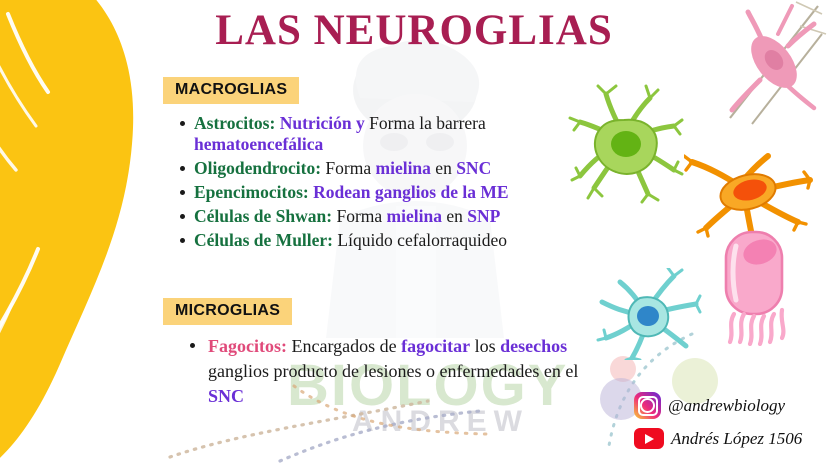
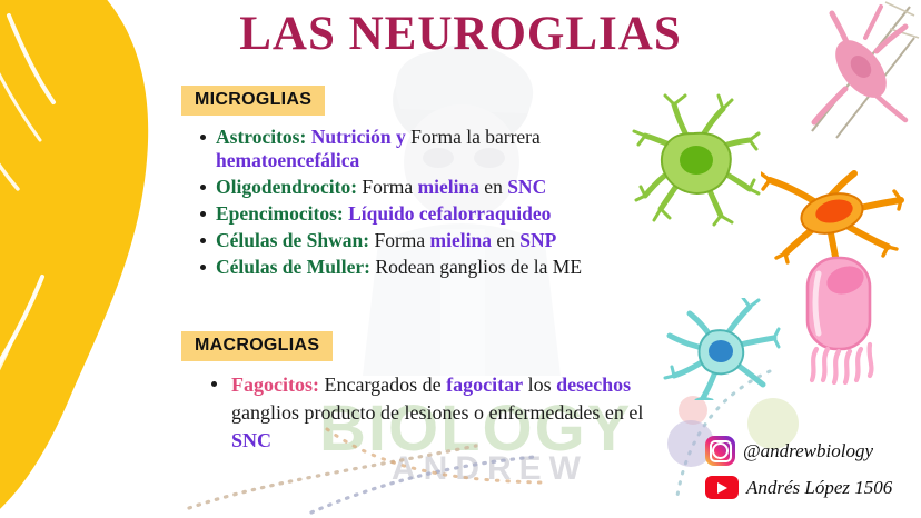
  ANDREW
  LAS NEUROGLIAS
- MACROGLIAS
+ MICROGLIAS
  Astrocitos: Nutrición y Forma la barrera hematoencefálica
  Oligodendrocito: Forma mielina en SNC
- Epencimocitos: Rodean ganglios de la ME
+ Epencimocitos: Líquido cefalorraquideo
  Células de Shwan: Forma mielina en SNP
- Células de Muller: Líquido cefalorraquideo
+ Células de Muller: Rodean ganglios de la ME
- MICROGLIAS
+ MACROGLIAS
  Fagocitos: Encargados de fagocitar los desechos ganglios producto de lesiones o enfermedades en el SNC
  @andrewbiology
  Andrés López 1506
